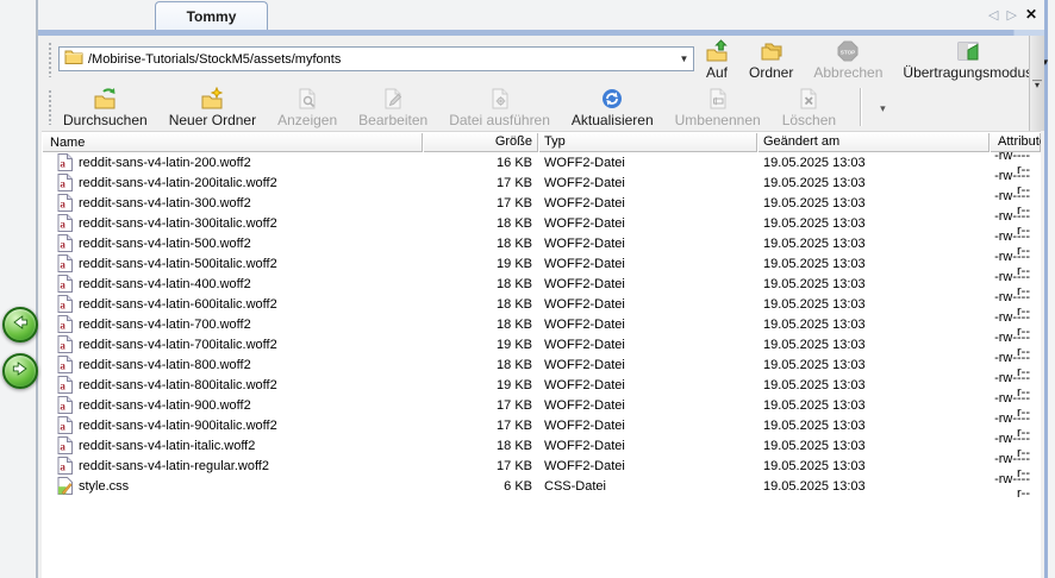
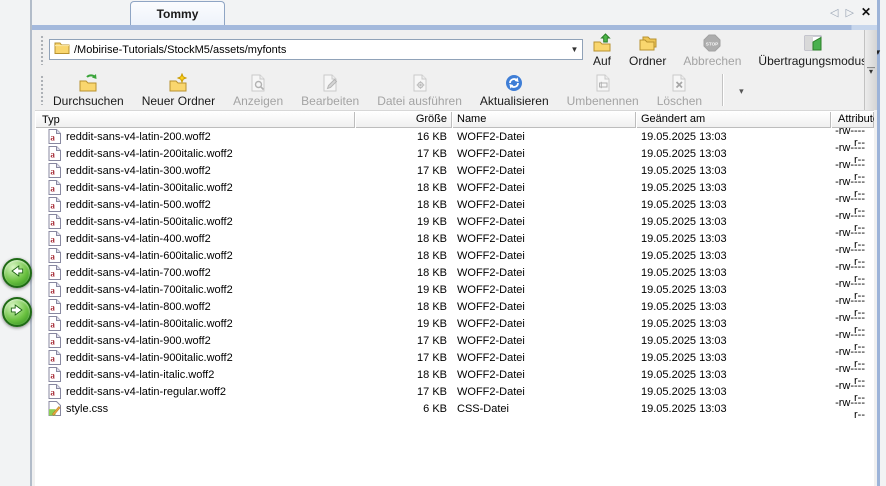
  Tommy
  ◁
  ▷
  ✕
  /Mobirise-Tutorials/StockM5/assets/myfonts
  ▼
  Auf
  Ordner
  Abbrechen
  Übertragungsmodu
  ▾
  Durchsuchen
  Neuer Ordner
  Anzeigen
  Bearbeiten
  Datei ausführen
  Aktualisieren
  Umbenennen
  Löschen
  ▾
  —
  ▾
- Name
+ Typ
  Größe
- Typ
+ Name
  Geändert am
  Attribut
  a
  reddit-sans-v4-latin-200.woff2
  16 KB
  WOFF2-Datei
  19.05.2025 13:03
  -rw----r--
  a
  reddit-sans-v4-latin-200italic.woff2
  17 KB
  WOFF2-Datei
  19.05.2025 13:03
  -rw----r--
  a
  reddit-sans-v4-latin-300.woff2
  17 KB
  WOFF2-Datei
  19.05.2025 13:03
  -rw----r--
  a
  reddit-sans-v4-latin-300italic.woff2
  18 KB
  WOFF2-Datei
  19.05.2025 13:03
  -rw----r--
  a
  reddit-sans-v4-latin-500.woff2
  18 KB
  WOFF2-Datei
  19.05.2025 13:03
  -rw----r--
  a
  reddit-sans-v4-latin-500italic.woff2
  19 KB
  WOFF2-Datei
  19.05.2025 13:03
  -rw----r--
  a
  reddit-sans-v4-latin-400.woff2
  18 KB
  WOFF2-Datei
  19.05.2025 13:03
  -rw----r--
  a
  reddit-sans-v4-latin-600italic.woff2
  18 KB
  WOFF2-Datei
  19.05.2025 13:03
  -rw----r--
  a
  reddit-sans-v4-latin-700.woff2
  18 KB
  WOFF2-Datei
  19.05.2025 13:03
  -rw----r--
  a
  reddit-sans-v4-latin-700italic.woff2
  19 KB
  WOFF2-Datei
  19.05.2025 13:03
  -rw----r--
  a
  reddit-sans-v4-latin-800.woff2
  18 KB
  WOFF2-Datei
  19.05.2025 13:03
  -rw----r--
  a
  reddit-sans-v4-latin-800italic.woff2
  19 KB
  WOFF2-Datei
  19.05.2025 13:03
  -rw----r--
  a
  reddit-sans-v4-latin-900.woff2
  17 KB
  WOFF2-Datei
  19.05.2025 13:03
  -rw----r--
  a
  reddit-sans-v4-latin-900italic.woff2
  17 KB
  WOFF2-Datei
  19.05.2025 13:03
  -rw----r--
  a
  reddit-sans-v4-latin-italic.woff2
  18 KB
  WOFF2-Datei
  19.05.2025 13:03
  -rw----r--
  a
  reddit-sans-v4-latin-regular.woff2
  17 KB
  WOFF2-Datei
  19.05.2025 13:03
  -rw----r--
  style.css
  6 KB
  CSS-Datei
  19.05.2025 13:03
  -rw----r--
